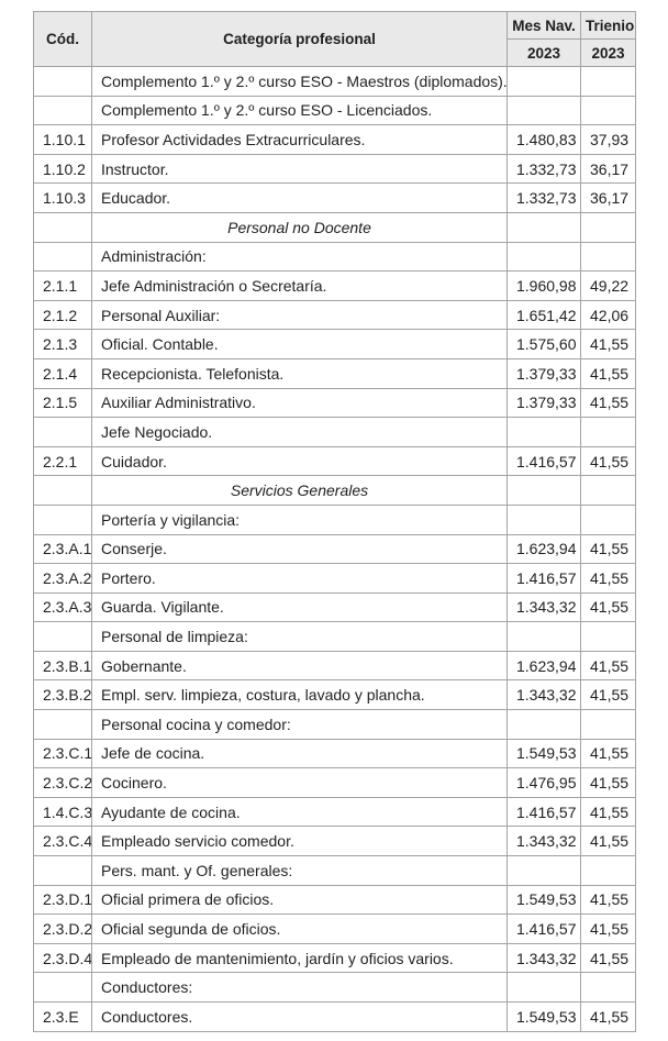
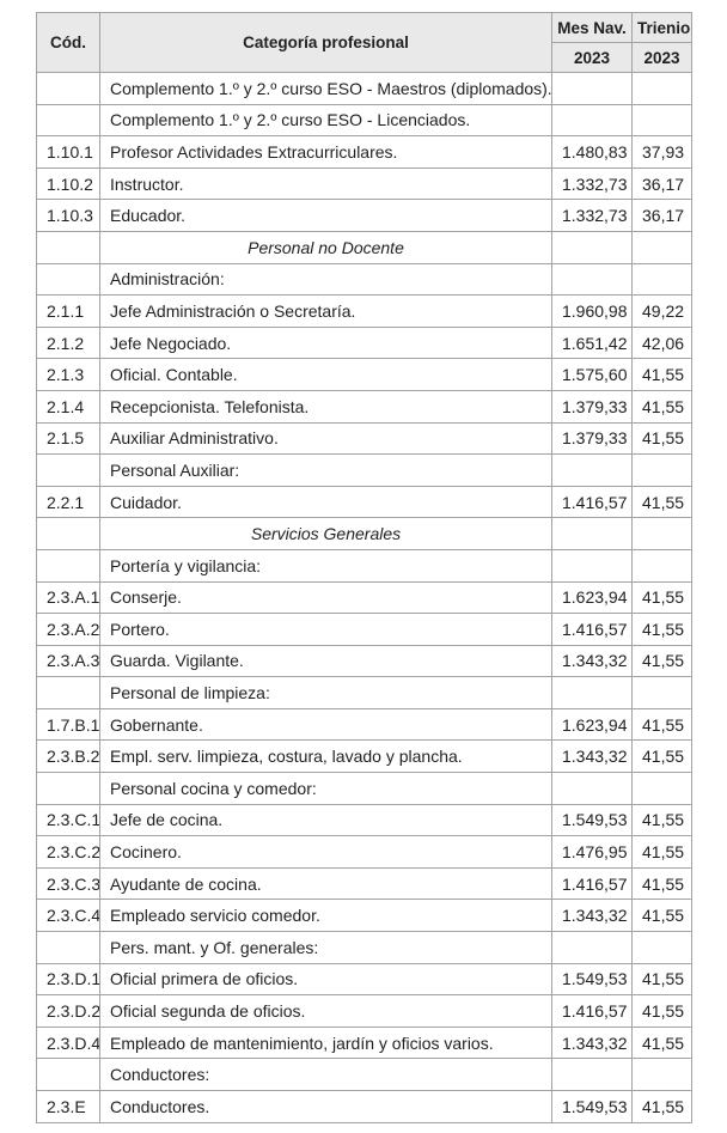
  Cód.	Categoría profesional	Mes Nav.	Trienio
  2023	2023
  	Complemento 1.º y 2.º curso ESO - Maestros (diplomados).
  	Complemento 1.º y 2.º curso ESO - Licenciados.
  1.10.1	Profesor Actividades Extracurriculares.	1.480,83	37,93
  1.10.2	Instructor.	1.332,73	36,17
  1.10.3	Educador.	1.332,73	36,17
  	Personal no Docente
  	Administración:
  2.1.1	Jefe Administración o Secretaría.	1.960,98	49,22
- 2.1.2	Personal Auxiliar:	1.651,42	42,06
+ 2.1.2	Jefe Negociado.	1.651,42	42,06
  2.1.3	Oficial. Contable.	1.575,60	41,55
  2.1.4	Recepcionista. Telefonista.	1.379,33	41,55
  2.1.5	Auxiliar Administrativo.	1.379,33	41,55
- 	Jefe Negociado.
+ 	Personal Auxiliar:
  2.2.1	Cuidador.	1.416,57	41,55
  	Servicios Generales
  	Portería y vigilancia:
  2.3.A.1	Conserje.	1.623,94	41,55
  2.3.A.2	Portero.	1.416,57	41,55
  2.3.A.3	Guarda. Vigilante.	1.343,32	41,55
  	Personal de limpieza:
- 2.3.B.1	Gobernante.	1.623,94	41,55
+ 1.7.B.1	Gobernante.	1.623,94	41,55
  2.3.B.2	Empl. serv. limpieza, costura, lavado y plancha.	1.343,32	41,55
  	Personal cocina y comedor:
  2.3.C.1	Jefe de cocina.	1.549,53	41,55
  2.3.C.2	Cocinero.	1.476,95	41,55
- 1.4.C.3	Ayudante de cocina.	1.416,57	41,55
+ 2.3.C.3	Ayudante de cocina.	1.416,57	41,55
  2.3.C.4	Empleado servicio comedor.	1.343,32	41,55
  	Pers. mant. y Of. generales:
  2.3.D.1	Oficial primera de oficios.	1.549,53	41,55
  2.3.D.2	Oficial segunda de oficios.	1.416,57	41,55
  2.3.D.4	Empleado de mantenimiento, jardín y oficios varios.	1.343,32	41,55
  	Conductores:
  2.3.E	Conductores.	1.549,53	41,55
